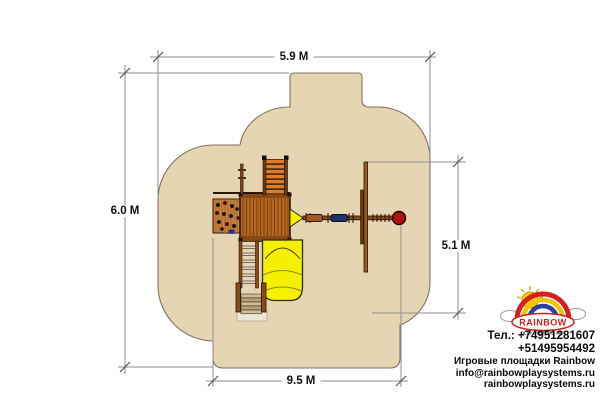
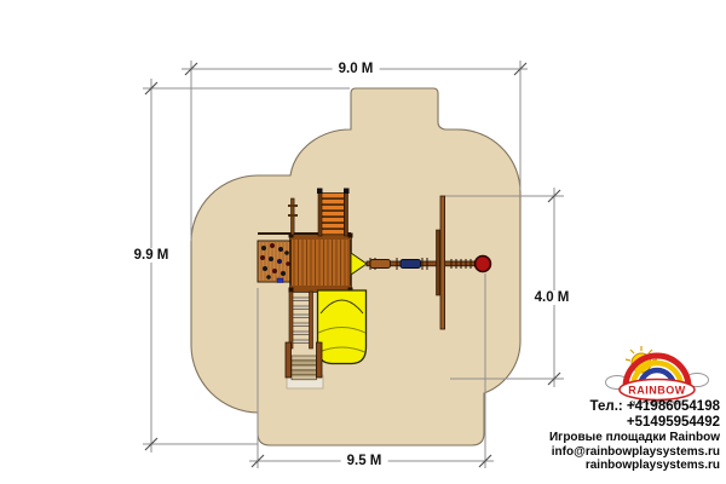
  RAINBOW
- 5.9 M
+ 9.0 M
- 6.0 M
+ 9.9 M
- 5.1 M
+ 4.0 M
  9.5 M
- Тел.: +74951281607
+ Тел.: +41986054198
  +51495954492
  Игровые площадки Rainbow
  info@rainbowplaysystems.ru
  rainbowplaysystems.ru
